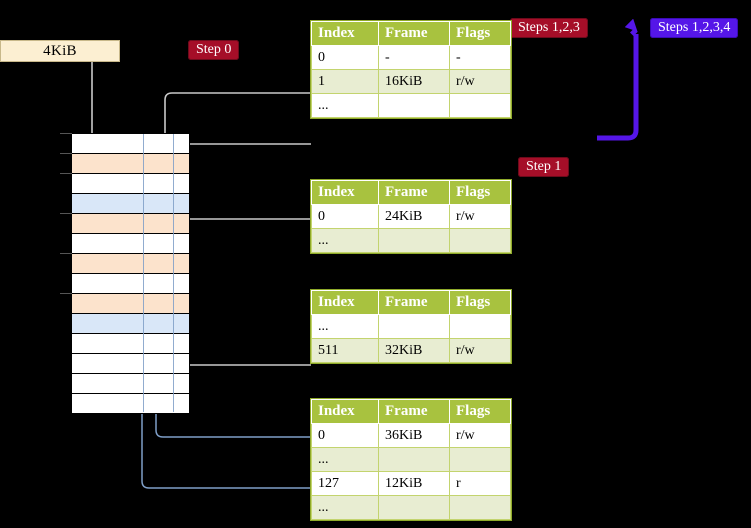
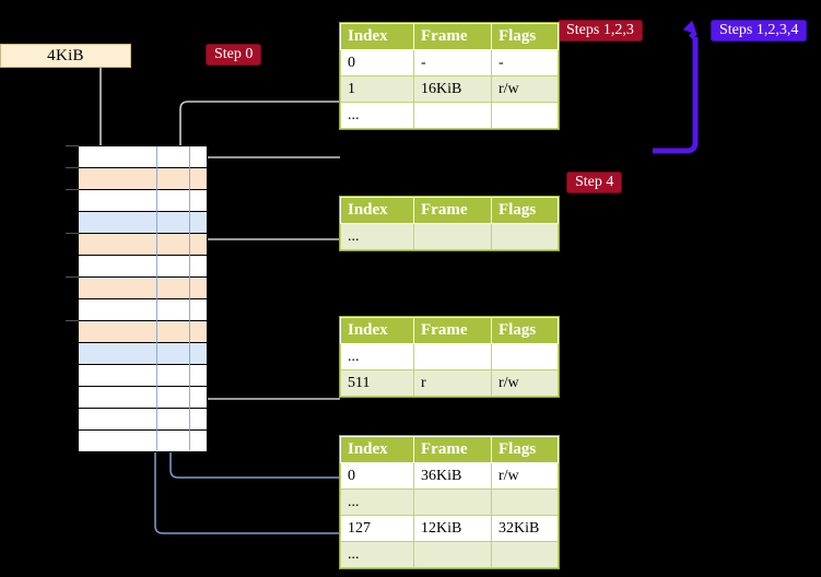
  4KiB
  Step 0
- Step 1
+ Step 4
  Steps 1,2,3
  Steps 1,2,3,4
  Index	Frame	Flags
  0	-	-
  1	16KiB	r/w
  ...
  Index	Frame	Flags
- 0	24KiB	r/w
  ...
  Index	Frame	Flags
  ...
- 511	32KiB	r/w
+ 511	r	r/w
  Index	Frame	Flags
  0	36KiB	r/w
  ...
- 127	12KiB	r
+ 127	12KiB	32KiB
  ...
